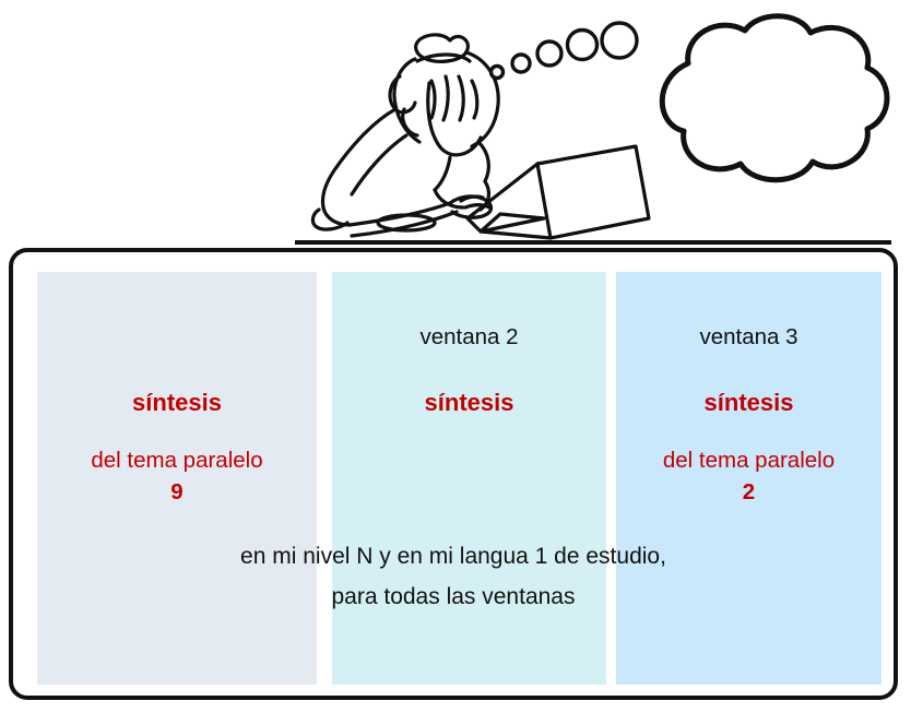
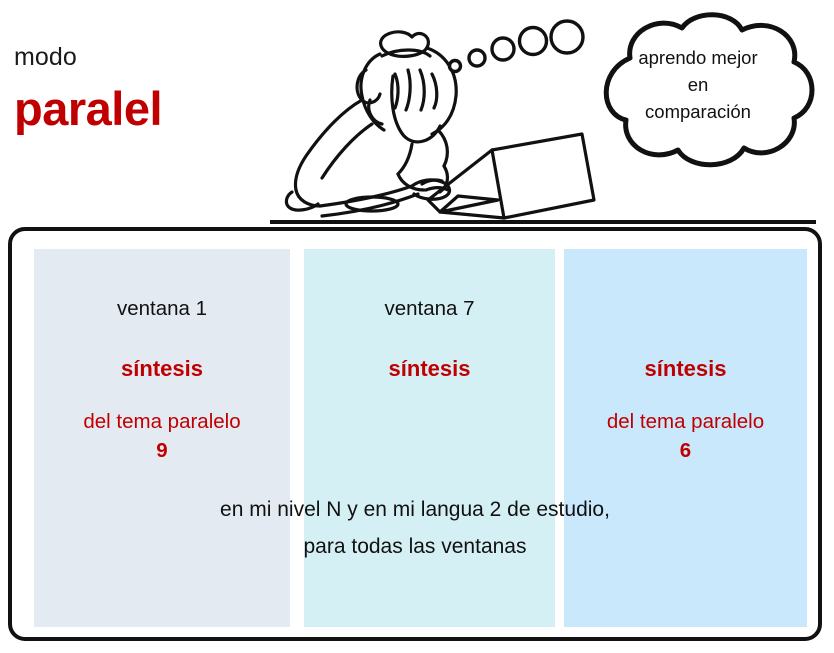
+ modo
+ paralel
+ aprendo mejor
+ en
+ comparación
+ ventana 1
  síntesis
  del tema paralelo
  9
- ventana 2
+ ventana 7
  síntesis
- ventana 3
  síntesis
  del tema paralelo
- 2
+ 6
- en mi nivel N y en mi langua 1 de estudio,
+ en mi nivel N y en mi langua 2 de estudio,
  para todas las ventanas
